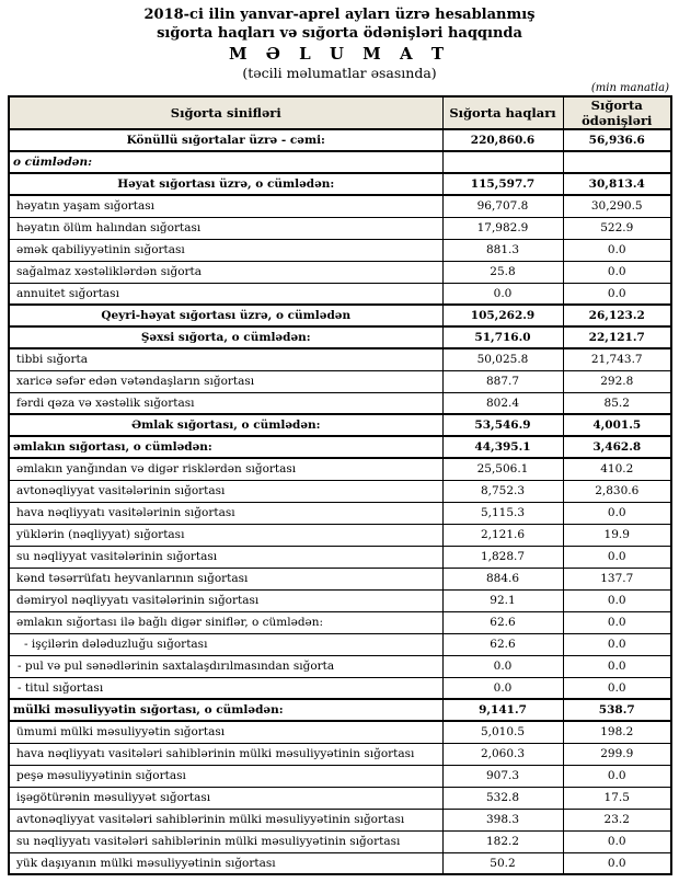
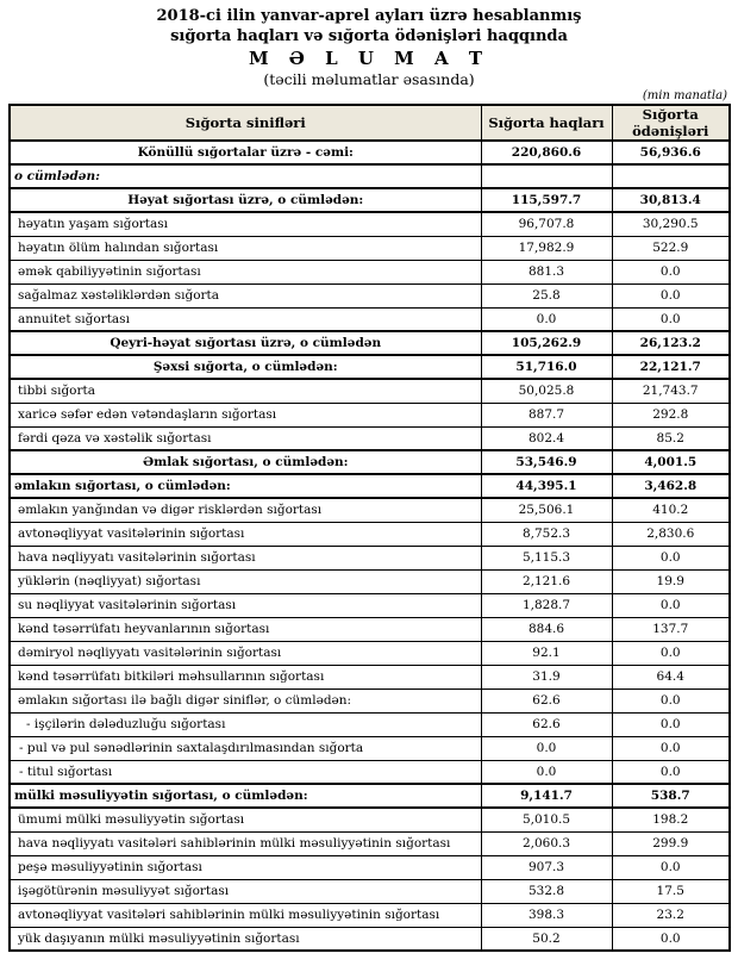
  2018-ci ilin yanvar-aprel ayları üzrə hesablanmış
  sığorta haqları və sığorta ödənişləri haqqında
  M Ə L U M A T
  (təcili məlumatlar əsasında)
  (min manatla)
  Sığorta sinifləri	Sığorta haqları	Sığorta ödənişləri
  Könüllü sığortalar üzrə - cəmi:	220,860.6	56,936.6
  o cümlədən:
  Həyat sığortası üzrə, o cümlədən:	115,597.7	30,813.4
  həyatın yaşam sığortası	96,707.8	30,290.5
  həyatın ölüm halından sığortası	17,982.9	522.9
  əmək qabiliyyətinin sığortası	881.3	0.0
  sağalmaz xəstəliklərdən sığorta	25.8	0.0
  annuitet sığortası	0.0	0.0
  Qeyri-həyat sığortası üzrə, o cümlədən	105,262.9	26,123.2
  Şəxsi sığorta, o cümlədən:	51,716.0	22,121.7
  tibbi sığorta	50,025.8	21,743.7
  xaricə səfər edən vətəndaşların sığortası	887.7	292.8
  fərdi qəza və xəstəlik sığortası	802.4	85.2
  Əmlak sığortası, o cümlədən:	53,546.9	4,001.5
  əmlakın sığortası, o cümlədən:	44,395.1	3,462.8
  əmlakın yanğından və digər risklərdən sığortası	25,506.1	410.2
  avtonəqliyyat vasitələrinin sığortası	8,752.3	2,830.6
  hava nəqliyyatı vasitələrinin sığortası	5,115.3	0.0
  yüklərin (nəqliyyat) sığortası	2,121.6	19.9
  su nəqliyyat vasitələrinin sığortası	1,828.7	0.0
  kənd təsərrüfatı heyvanlarının sığortası	884.6	137.7
  dəmiryol nəqliyyatı vasitələrinin sığortası	92.1	0.0
+ kənd təsərrüfatı bitkiləri məhsullarının sığortası	31.9	64.4
  əmlakın sığortası ilə bağlı digər siniflər, o cümlədən:	62.6	0.0
  - işçilərin dələduzluğu sığortası	62.6	0.0
  - pul və pul sənədlərinin saxtalaşdırılmasından sığorta	0.0	0.0
  - titul sığortası	0.0	0.0
  mülki məsuliyyətin sığortası, o cümlədən:	9,141.7	538.7
  ümumi mülki məsuliyyətin sığortası	5,010.5	198.2
  hava nəqliyyatı vasitələri sahiblərinin mülki məsuliyyətinin sığortası	2,060.3	299.9
  peşə məsuliyyətinin sığortası	907.3	0.0
  işəgötürənin məsuliyyət sığortası	532.8	17.5
  avtonəqliyyat vasitələri sahiblərinin mülki məsuliyyətinin sığortası	398.3	23.2
- su nəqliyyatı vasitələri sahiblərinin mülki məsuliyyətinin sığortası	182.2	0.0
  yük daşıyanın mülki məsuliyyətinin sığortası	50.2	0.0
